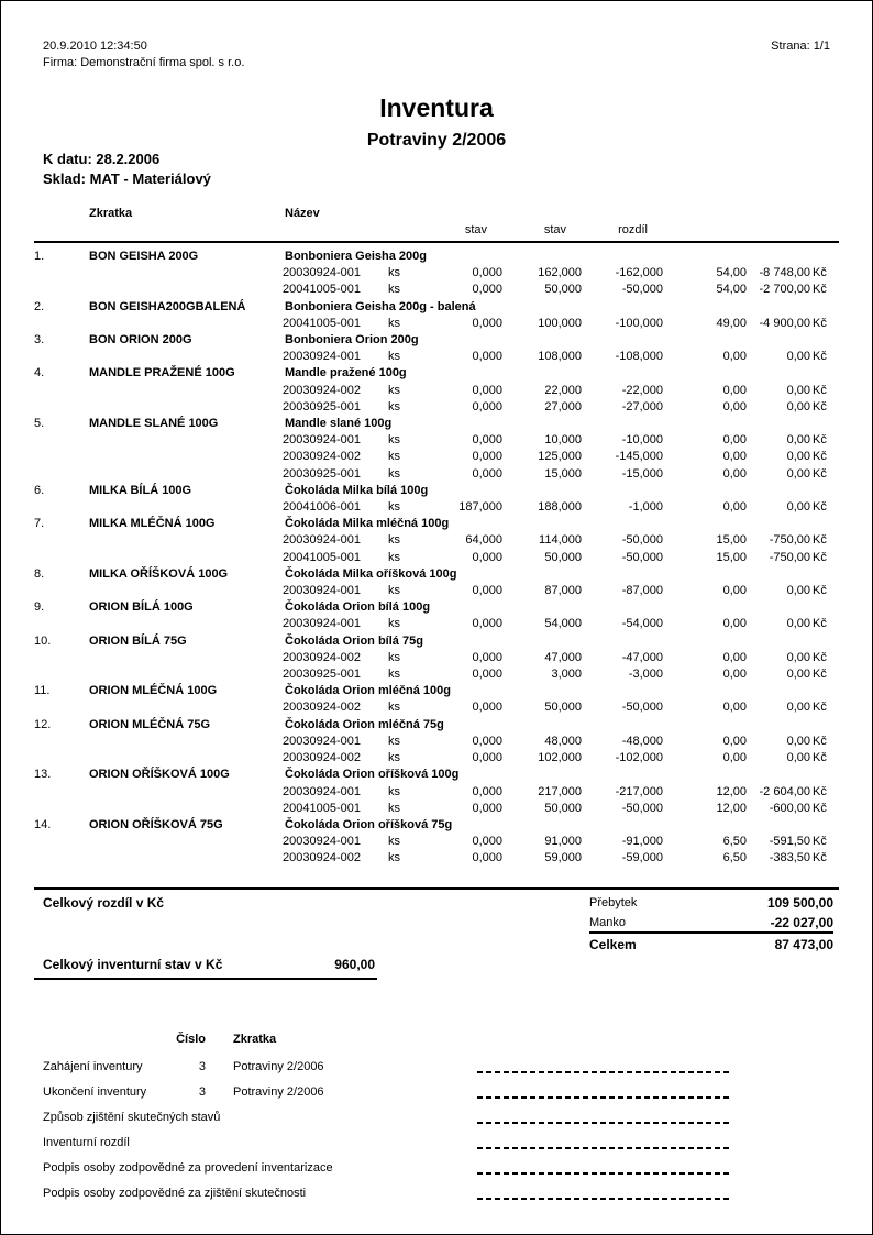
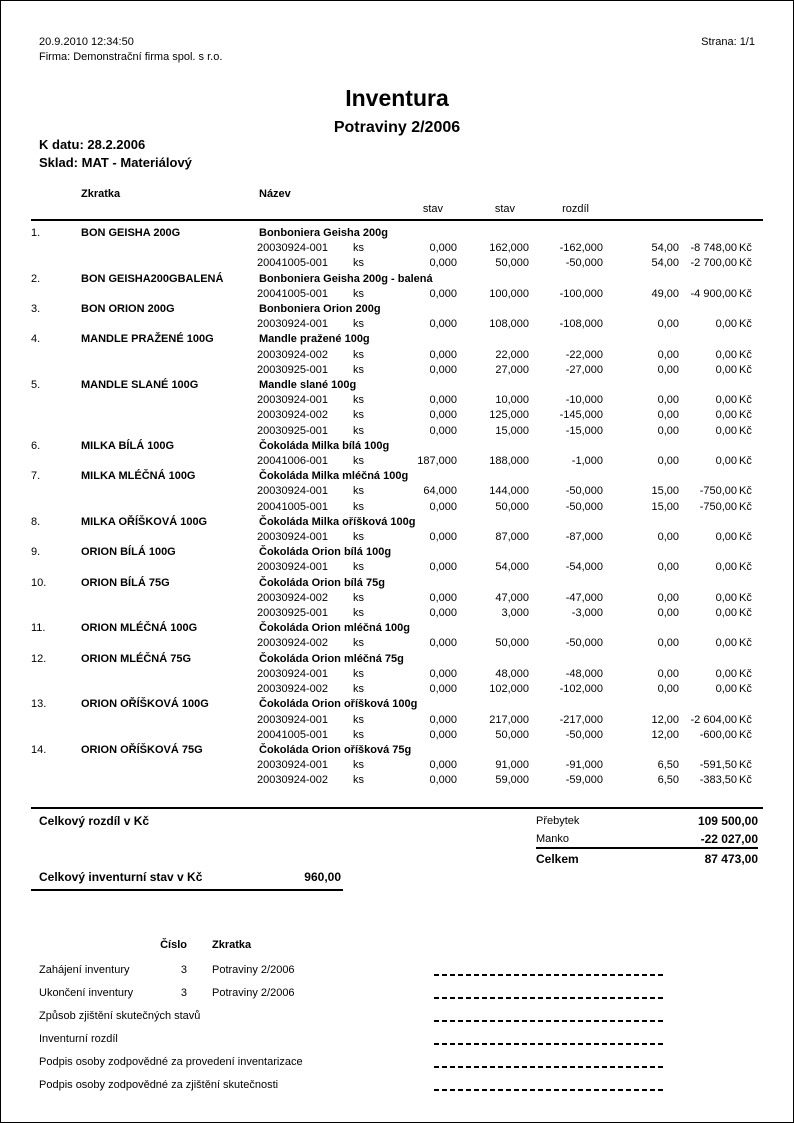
  20.9.2010 12:34:50
  Firma: Demonstrační firma spol. s r.o.
  Strana: 1/1
  Inventura
  Potraviny 2/2006
  K datu: 28.2.2006
  Sklad: MAT - Materiálový
  	Zkratka		Název
  	stav	stav	rozdíl
  1.	BON GEISHA 200G	Bonboniera Geisha 200g
  		20030924-001	ks	0,000	162,000	-162,000	54,00	-8 748,00	Kč
  		20041005-001	ks	0,000	50,000	-50,000	54,00	-2 700,00	Kč
  2.	BON GEISHA200GBALENÁ	Bonboniera Geisha 200g - balená
  		20041005-001	ks	0,000	100,000	-100,000	49,00	-4 900,00	Kč
  3.	BON ORION 200G	Bonboniera Orion 200g
  		20030924-001	ks	0,000	108,000	-108,000	0,00	0,00	Kč
  4.	MANDLE PRAŽENÉ 100G	Mandle pražené 100g
  		20030924-002	ks	0,000	22,000	-22,000	0,00	0,00	Kč
  		20030925-001	ks	0,000	27,000	-27,000	0,00	0,00	Kč
  5.	MANDLE SLANÉ 100G	Mandle slané 100g
  		20030924-001	ks	0,000	10,000	-10,000	0,00	0,00	Kč
  		20030924-002	ks	0,000	125,000	-145,000	0,00	0,00	Kč
  		20030925-001	ks	0,000	15,000	-15,000	0,00	0,00	Kč
  6.	MILKA BÍLÁ 100G	Čokoláda Milka bílá 100g
  		20041006-001	ks	187,000	188,000	-1,000	0,00	0,00	Kč
  7.	MILKA MLÉČNÁ 100G	Čokoláda Milka mléčná 100g
- 		20030924-001	ks	64,000	114,000	-50,000	15,00	-750,00	Kč
+ 		20030924-001	ks	64,000	144,000	-50,000	15,00	-750,00	Kč
  		20041005-001	ks	0,000	50,000	-50,000	15,00	-750,00	Kč
  8.	MILKA OŘÍŠKOVÁ 100G	Čokoláda Milka oříšková 100g
  		20030924-001	ks	0,000	87,000	-87,000	0,00	0,00	Kč
  9.	ORION BÍLÁ 100G	Čokoláda Orion bílá 100g
  		20030924-001	ks	0,000	54,000	-54,000	0,00	0,00	Kč
  10.	ORION BÍLÁ 75G	Čokoláda Orion bílá 75g
  		20030924-002	ks	0,000	47,000	-47,000	0,00	0,00	Kč
  		20030925-001	ks	0,000	3,000	-3,000	0,00	0,00	Kč
  11.	ORION MLÉČNÁ 100G	Čokoláda Orion mléčná 100g
  		20030924-002	ks	0,000	50,000	-50,000	0,00	0,00	Kč
  12.	ORION MLÉČNÁ 75G	Čokoláda Orion mléčná 75g
  		20030924-001	ks	0,000	48,000	-48,000	0,00	0,00	Kč
  		20030924-002	ks	0,000	102,000	-102,000	0,00	0,00	Kč
  13.	ORION OŘÍŠKOVÁ 100G	Čokoláda Orion oříšková 100g
  		20030924-001	ks	0,000	217,000	-217,000	12,00	-2 604,00	Kč
  		20041005-001	ks	0,000	50,000	-50,000	12,00	-600,00	Kč
  14.	ORION OŘÍŠKOVÁ 75G	Čokoláda Orion oříšková 75g
  		20030924-001	ks	0,000	91,000	-91,000	6,50	-591,50	Kč
  		20030924-002	ks	0,000	59,000	-59,000	6,50	-383,50	Kč
  Celkový rozdíl v Kč
  Přebytek
  109 500,00
  Manko
  -22 027,00
  Celkem
  87 473,00
  Celkový inventurní stav v Kč
  960,00
  Číslo
  Zkratka
  Zahájení inventury
  3
  Potraviny 2/2006
  Ukončení inventury
  3
  Potraviny 2/2006
  Způsob zjištění skutečných stavů
  Inventurní rozdíl
  Podpis osoby zodpovědné za provedení inventarizace
  Podpis osoby zodpovědné za zjištění skutečnosti
